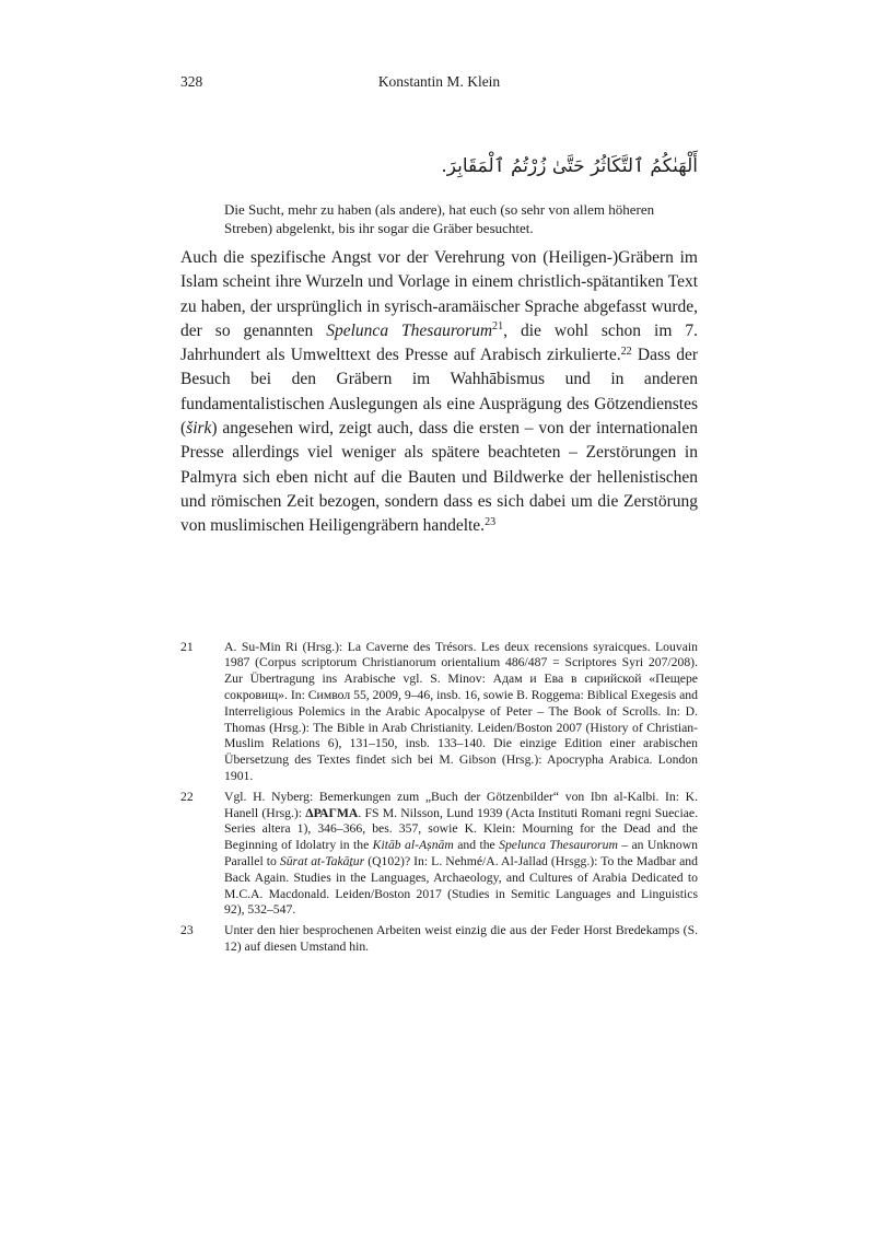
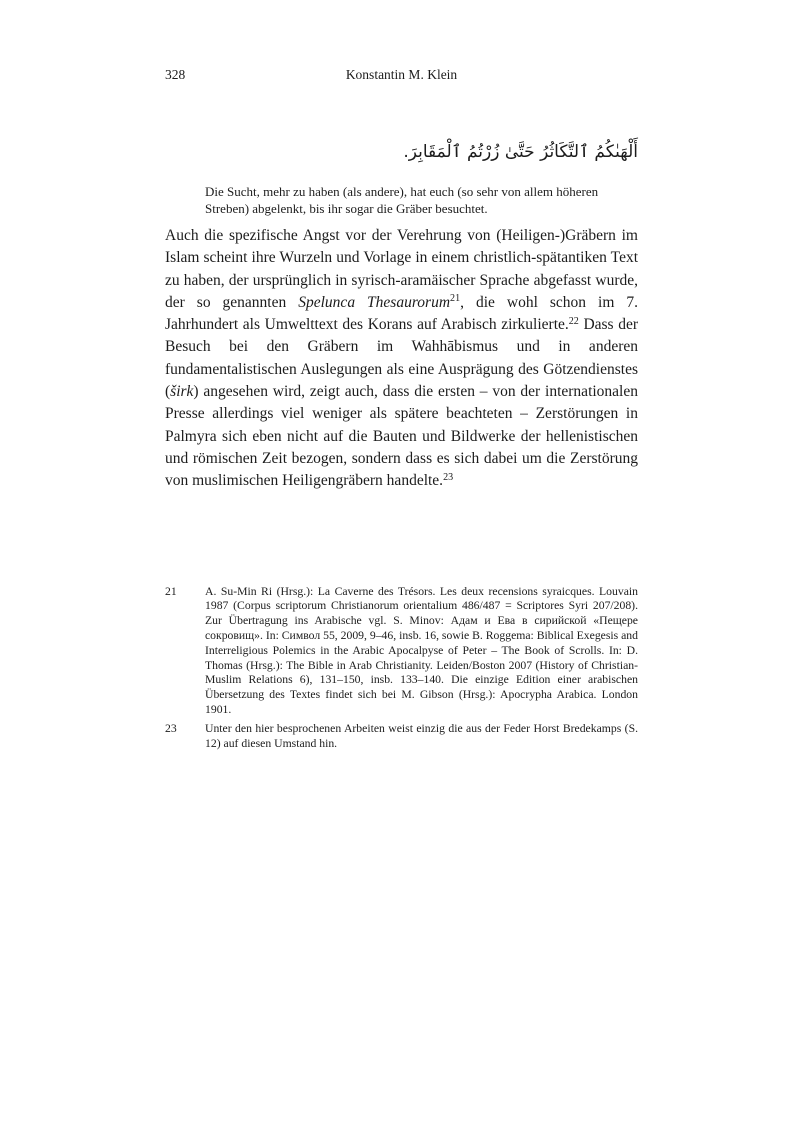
  328
  Konstantin M. Klein
  أَلْهَىٰكُمُ ٱلتَّكَاثُرُ حَتَّىٰ زُرْتُمُ ٱلْمَقَابِرَ.
  Die Sucht, mehr zu haben (als andere), hat euch (so sehr von allem höheren Streben) abgelenkt, bis ihr sogar die Gräber besuchtet.
- Auch die spezifische Angst vor der Verehrung von (Heiligen-)Gräbern im Islam scheint ihre Wurzeln und Vorlage in einem christlich-spätantiken Text zu haben, der ursprünglich in syrisch-aramäischer Sprache abgefasst wurde, der so genannten Spelunca Thesaurorum21, die wohl schon im 7. Jahrhundert als Umwelttext des Presse auf Arabisch zirkulierte.22 Dass der Besuch bei den Gräbern im Wahhābismus und in anderen fundamentalistischen Auslegungen als eine Ausprägung des Götzendienstes (širk) angesehen wird, zeigt auch, dass die ersten – von der internationalen Presse allerdings viel weniger als spätere beachteten – Zerstörungen in Palmyra sich eben nicht auf die Bauten und Bildwerke der hellenistischen und römischen Zeit bezogen, sondern dass es sich dabei um die Zerstörung von muslimischen Heiligengräbern handelte.23
+ Auch die spezifische Angst vor der Verehrung von (Heiligen-)Gräbern im Islam scheint ihre Wurzeln und Vorlage in einem christlich-spätantiken Text zu haben, der ursprünglich in syrisch-aramäischer Sprache abgefasst wurde, der so genannten Spelunca Thesaurorum21, die wohl schon im 7. Jahrhundert als Umwelttext des Korans auf Arabisch zirkulierte.22 Dass der Besuch bei den Gräbern im Wahhābismus und in anderen fundamentalistischen Auslegungen als eine Ausprägung des Götzendienstes (širk) angesehen wird, zeigt auch, dass die ersten – von der internationalen Presse allerdings viel weniger als spätere beachteten – Zerstörungen in Palmyra sich eben nicht auf die Bauten und Bildwerke der hellenistischen und römischen Zeit bezogen, sondern dass es sich dabei um die Zerstörung von muslimischen Heiligengräbern handelte.23
  21
  A. Su-Min Ri (Hrsg.): La Caverne des Trésors. Les deux recensions syraicques. Louvain 1987 (Corpus scriptorum Christianorum orientalium 486/487 = Scriptores Syri 207/208). Zur Übertragung ins Arabische vgl. S. Minov: Адам и Ева в сирийской «Пещере сокровищ». In: Символ 55, 2009, 9–46, insb. 16, sowie B. Roggema: Biblical Exegesis and Interreligious Polemics in the Arabic Apocalpyse of Peter – The Book of Scrolls. In: D. Thomas (Hrsg.): The Bible in Arab Christianity. Leiden/Boston 2007 (History of Christian-Muslim Relations 6), 131–150, insb. 133–140. Die einzige Edition einer arabischen Übersetzung des Textes findet sich bei M. Gibson (Hrsg.): Apocrypha Arabica. London 1901.
- 22
- Vgl. H. Nyberg: Bemerkungen zum „Buch der Götzenbilder“ von Ibn al-Kalbi. In: K. Hanell (Hrsg.): ΔΡΑΓΜΑ. FS M. Nilsson, Lund 1939 (Acta Instituti Romani regni Sueciae. Series altera 1), 346–366, bes. 357, sowie K. Klein: Mourning for the Dead and the Beginning of Idolatry in the Kitāb al-Aṣnām and the Spelunca Thesaurorum – an Unknown Parallel to Sūrat at-Takāṯur (Q102)? In: L. Nehmé/A. Al-Jallad (Hrsgg.): To the Madbar and Back Again. Studies in the Languages, Archaeology, and Cultures of Arabia Dedicated to M.C.A. Macdonald. Leiden/Boston 2017 (Studies in Semitic Languages and Linguistics 92), 532–547.
  23
  Unter den hier besprochenen Arbeiten weist einzig die aus der Feder Horst Bredekamps (S. 12) auf diesen Umstand hin.
